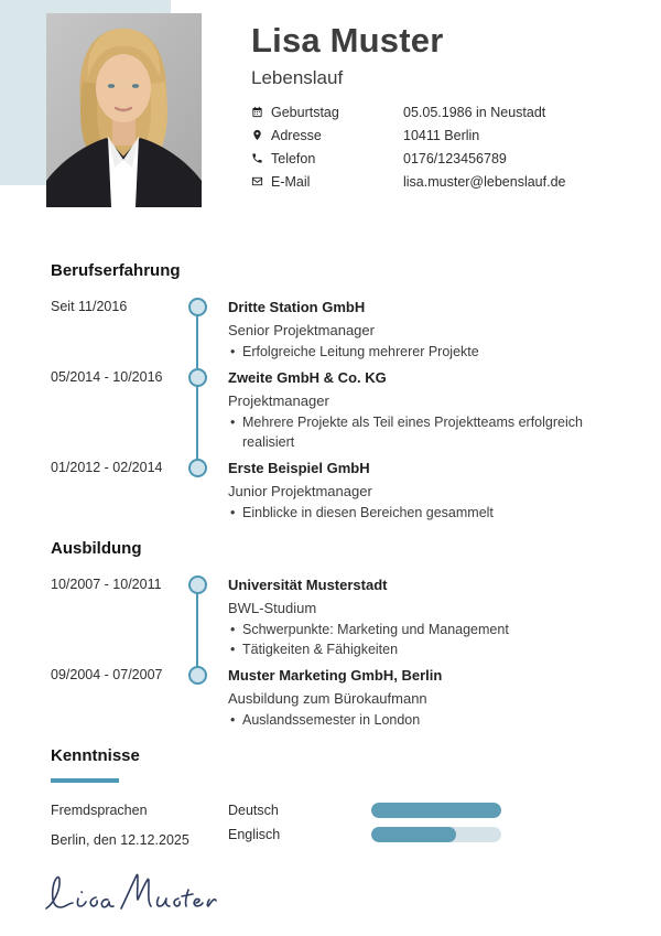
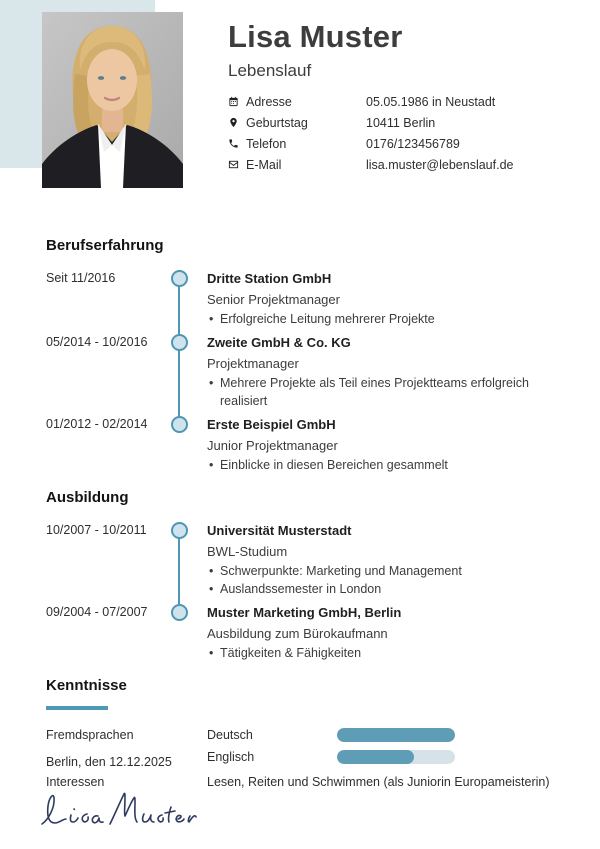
  Lisa Muster
  Lebenslauf
- Geburtstag
+ Adresse
  05.05.1986 in Neustadt
- Adresse
+ Geburtstag
  10411 Berlin
  Telefon
  0176/123456789
  E-Mail
  lisa.muster@lebenslauf.de
  Berufserfahrung
  Seit 11/2016
  Dritte Station GmbH
  Senior Projektmanager
  Erfolgreiche Leitung mehrerer Projekte
  05/2014 - 10/2016
  Zweite GmbH & Co. KG
  Projektmanager
  Mehrere Projekte als Teil eines Projektteams erfolgreich realisiert
  01/2012 - 02/2014
  Erste Beispiel GmbH
  Junior Projektmanager
  Einblicke in diesen Bereichen gesammelt
  Ausbildung
  10/2007 - 10/2011
  Universität Musterstadt
  BWL-Studium
  Schwerpunkte: Marketing und Management
- Tätigkeiten & Fähigkeiten
+ Auslandssemester in London
  09/2004 - 07/2007
  Muster Marketing GmbH, Berlin
  Ausbildung zum Bürokaufmann
- Auslandssemester in London
+ Tätigkeiten & Fähigkeiten
  Kenntnisse
  Fremdsprachen
  Deutsch
  Englisch
+ Interessen
+ Lesen, Reiten und Schwimmen (als Juniorin Europameisterin)
  Berlin, den 12.12.2025
